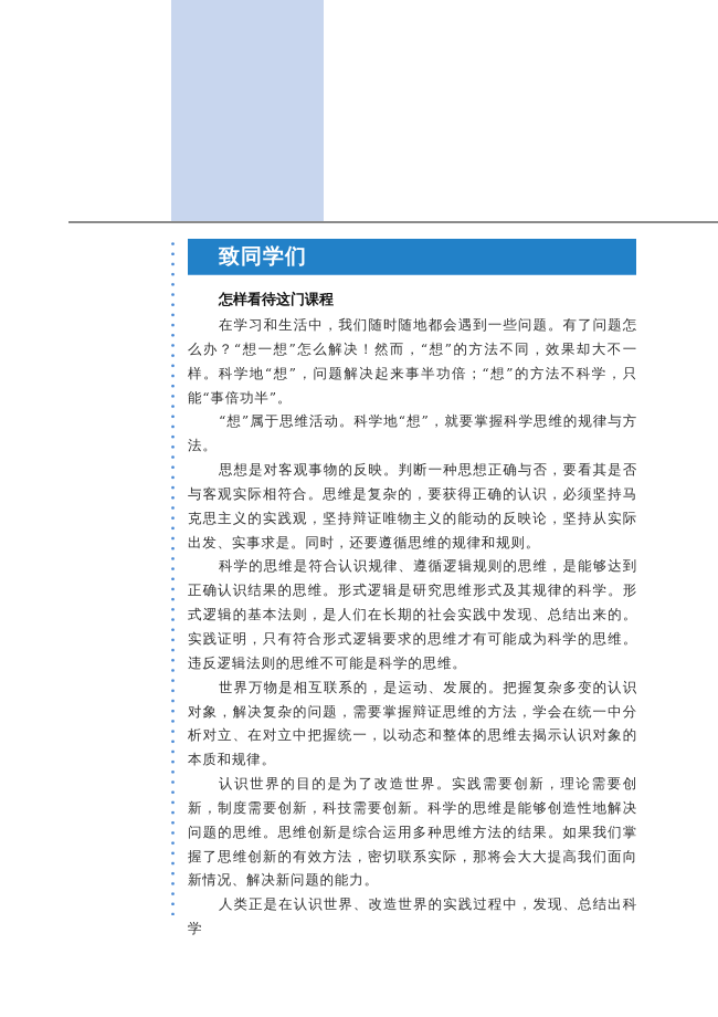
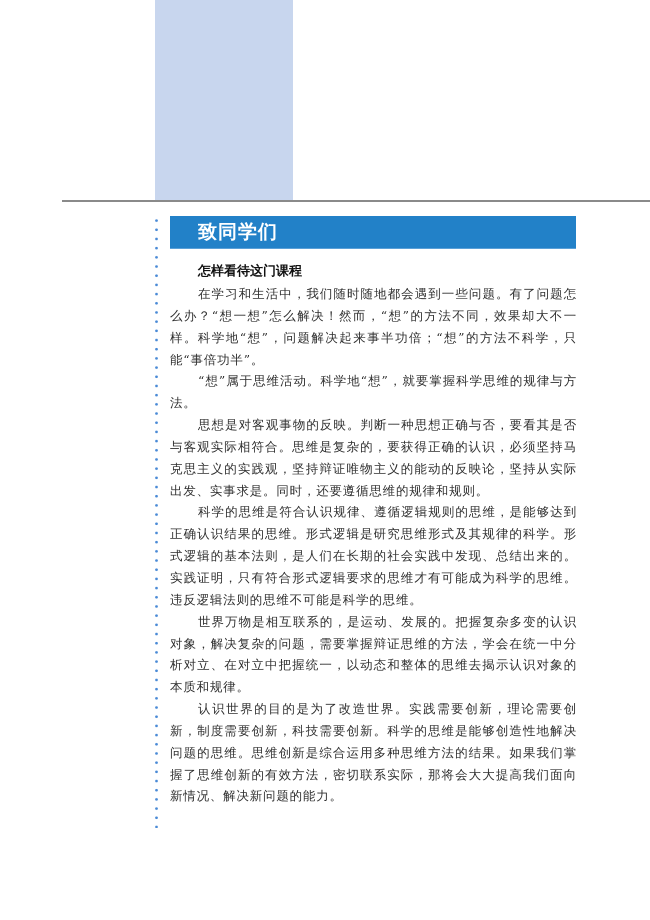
  致同学们
  怎样看待这门课程
  在学习和生活中，我们随时随地都会遇到一些问题。有了问题怎么办？“想一想”怎么解决！然而，“想”的方法不同，效果却大不一样。科学地“想”，问题解决起来事半功倍；“想”的方法不科学，只能“事倍功半”。
  “想”属于思维活动。科学地“想”，就要掌握科学思维的规律与方法。
  思想是对客观事物的反映。判断一种思想正确与否，要看其是否与客观实际相符合。思维是复杂的，要获得正确的认识，必须坚持马克思主义的实践观，坚持辩证唯物主义的能动的反映论，坚持从实际出发、实事求是。同时，还要遵循思维的规律和规则。
  科学的思维是符合认识规律、遵循逻辑规则的思维，是能够达到正确认识结果的思维。形式逻辑是研究思维形式及其规律的科学。形式逻辑的基本法则，是人们在长期的社会实践中发现、总结出来的。实践证明，只有符合形式逻辑要求的思维才有可能成为科学的思维。违反逻辑法则的思维不可能是科学的思维。
  世界万物是相互联系的，是运动、发展的。把握复杂多变的认识对象，解决复杂的问题，需要掌握辩证思维的方法，学会在统一中分析对立、在对立中把握统一，以动态和整体的思维去揭示认识对象的本质和规律。
  认识世界的目的是为了改造世界。实践需要创新，理论需要创新，制度需要创新，科技需要创新。科学的思维是能够创造性地解决问题的思维。思维创新是综合运用多种思维方法的结果。如果我们掌握了思维创新的有效方法，密切联系实际，那将会大大提高我们面向新情况、解决新问题的能力。
- 人类正是在认识世界、改造世界的实践过程中，发现、总结出科学
